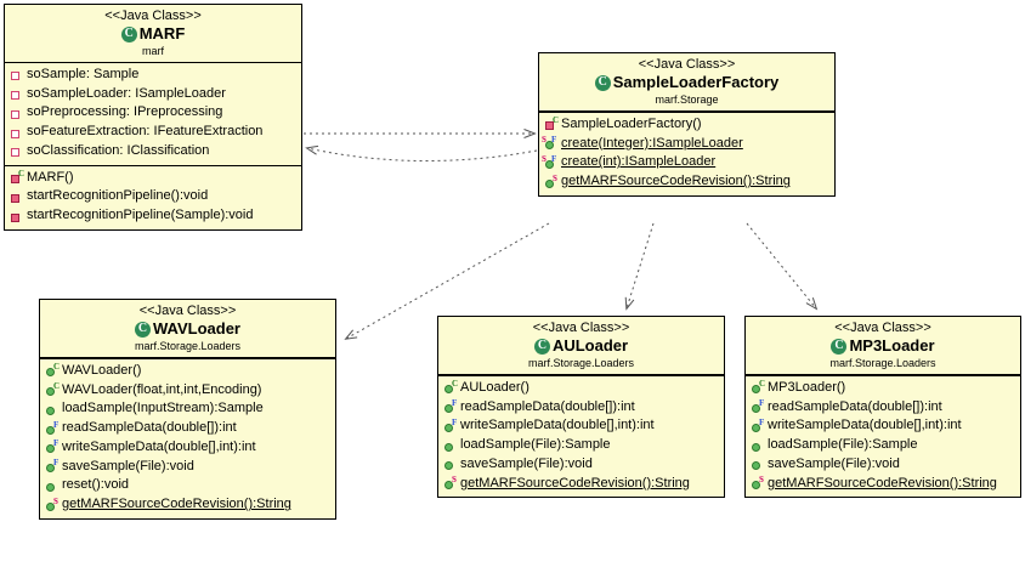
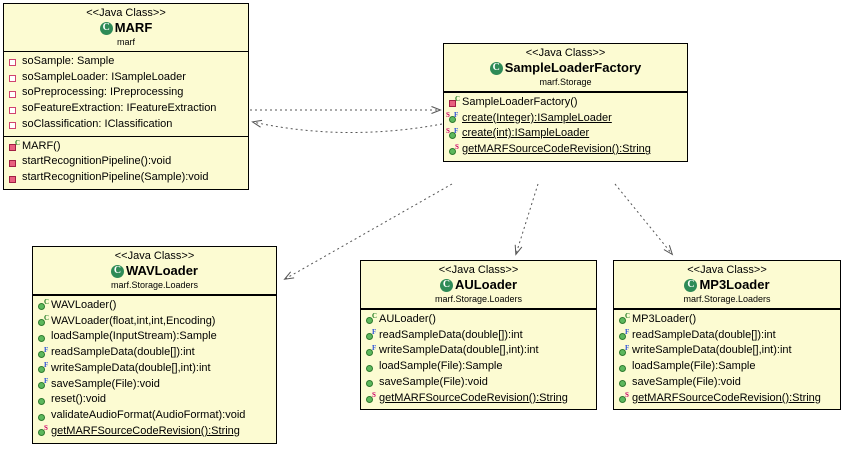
  <<Java Class>>
  C
  MARF
  marf
  soSample: Sample
  soSampleLoader: ISampleLoader
  soPreprocessing: IPreprocessing
  soFeatureExtraction: IFeatureExtraction
  soClassification: IClassification
  C
  MARF()
  startRecognitionPipeline():void
  startRecognitionPipeline(Sample):void
  <<Java Class>>
  C
  SampleLoaderFactory
  marf.Storage
  C
  SampleLoaderFactory()
  S
  F
  create(Integer):ISampleLoader
  S
  F
  create(int):ISampleLoader
  S
  getMARFSourceCodeRevision():String
  <<Java Class>>
  C
  WAVLoader
  marf.Storage.Loaders
  C
  WAVLoader()
  C
  WAVLoader(float,int,int,Encoding)
  loadSample(InputStream):Sample
  F
  readSampleData(double[]):int
  F
  writeSampleData(double[],int):int
  F
  saveSample(File):void
  reset():void
+ validateAudioFormat(AudioFormat):void
  S
  getMARFSourceCodeRevision():String
  <<Java Class>>
  C
  AULoader
  marf.Storage.Loaders
  C
  AULoader()
  F
  readSampleData(double[]):int
  F
  writeSampleData(double[],int):int
  loadSample(File):Sample
  saveSample(File):void
  S
  getMARFSourceCodeRevision():String
  <<Java Class>>
  C
  MP3Loader
  marf.Storage.Loaders
  C
  MP3Loader()
  F
  readSampleData(double[]):int
  F
  writeSampleData(double[],int):int
  loadSample(File):Sample
  saveSample(File):void
  S
  getMARFSourceCodeRevision():String
